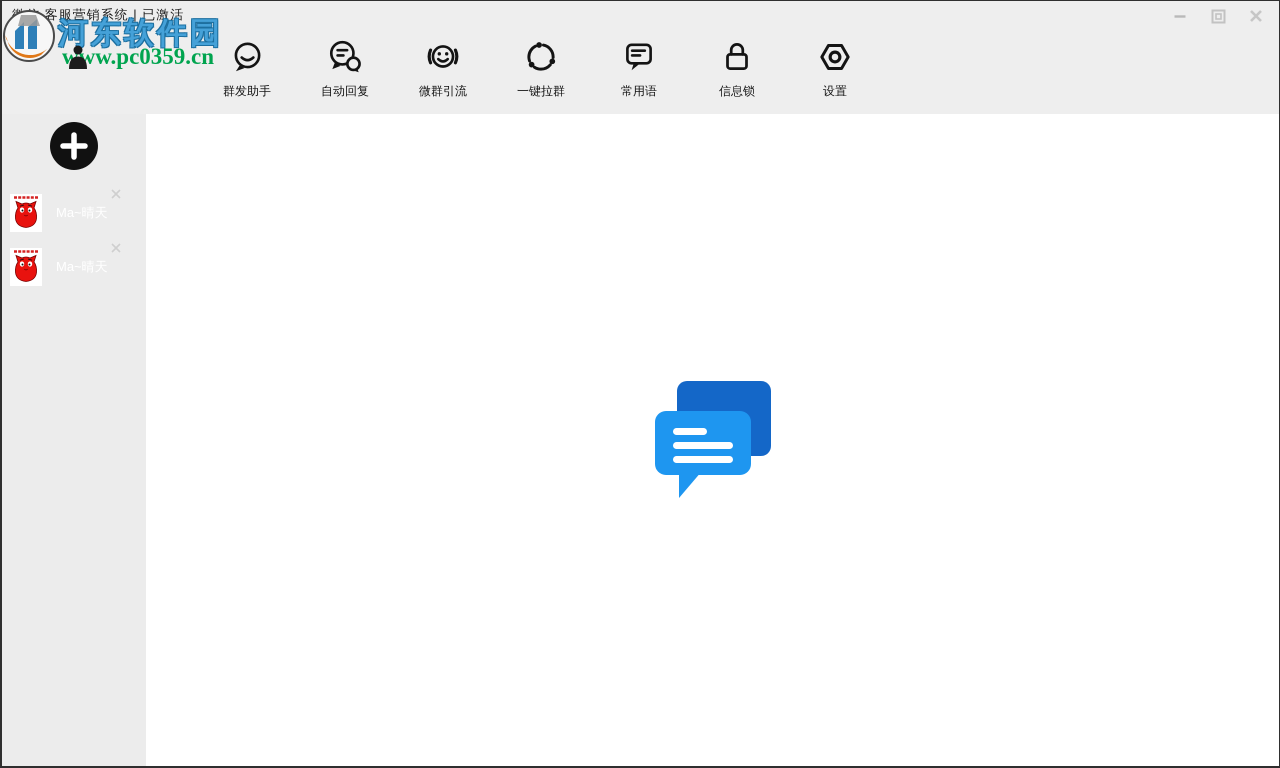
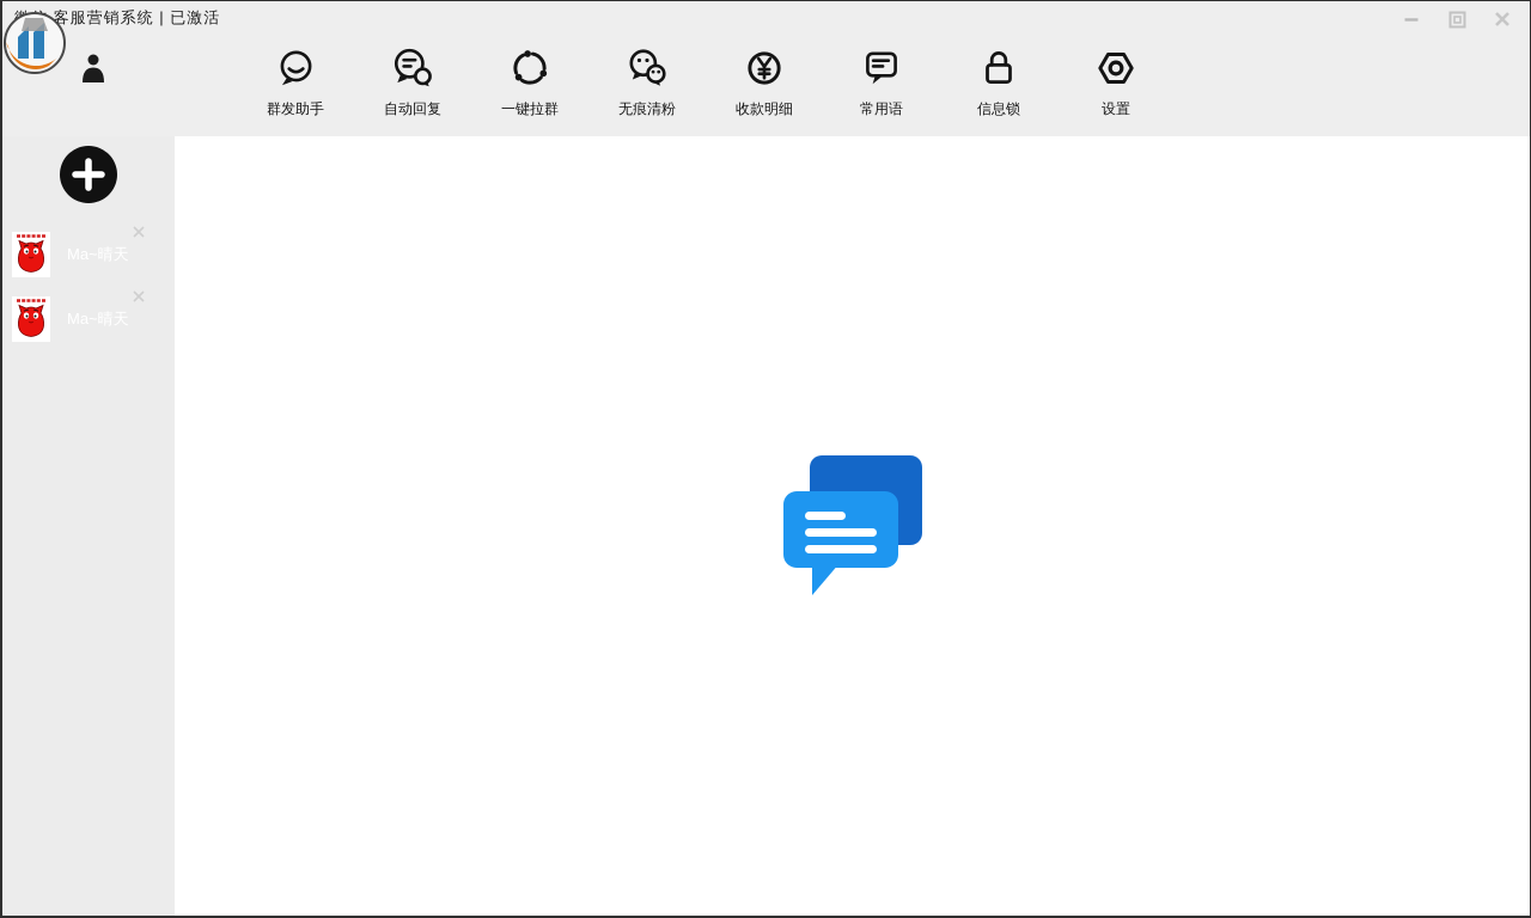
  客服营销系统 | 已激活
  群发助手
  自动回复
- 微群引流
  一键拉群
+ 无痕清粉
+ 收款明细
  常用语
  信息锁
  设置
- 河东软件园
- www.pc0359.cn
